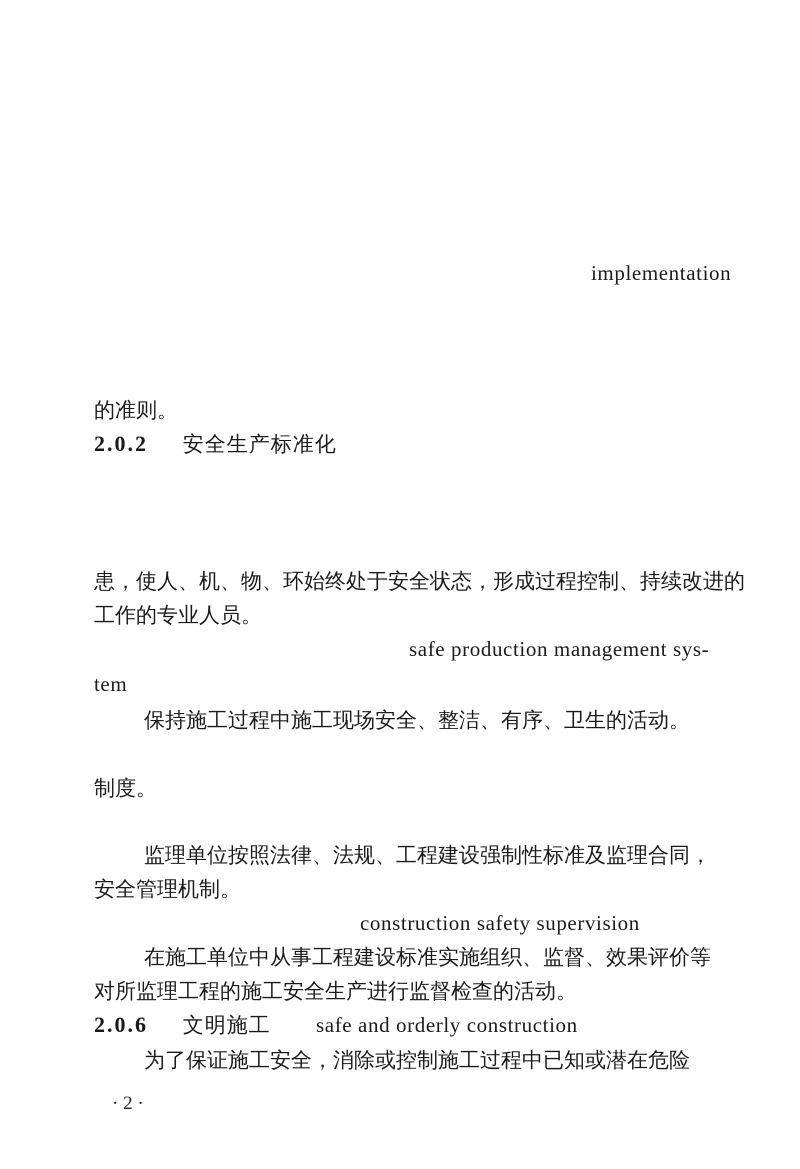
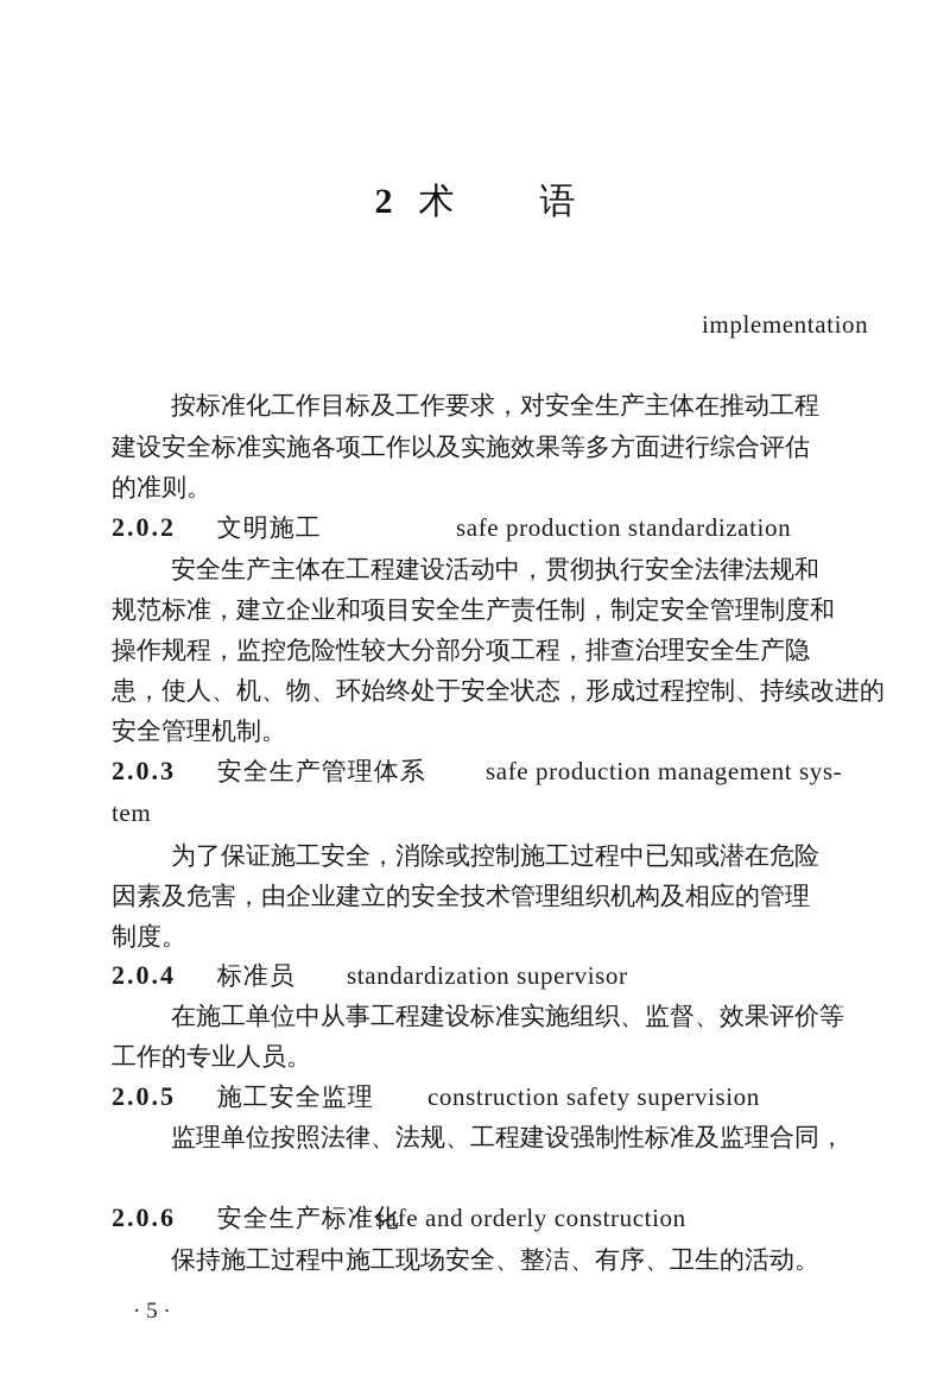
+ 2 术 语
  implementation
+ 按标准化工作目标及工作要求，对安全生产主体在推动工程
+ 建设安全标准实施各项工作以及实施效果等多方面进行综合评估
  的准则。
- 2.0.2 安全生产标准化
+ 2.0.2 文明施工
+ safe production standardization
+ 安全生产主体在工程建设活动中，贯彻执行安全法律法规和
+ 规范标准，建立企业和项目安全生产责任制，制定安全管理制度和
+ 操作规程，监控危险性较大分部分项工程，排查治理安全生产隐
  患，使人、机、物、环始终处于安全状态，形成过程控制、持续改进的
- 工作的专业人员。
+ 安全管理机制。
+ 2.0.3 安全生产管理体系
  safe production management sys-
  tem
- 保持施工过程中施工现场安全、整洁、有序、卫生的活动。
+ 为了保证施工安全，消除或控制施工过程中已知或潜在危险
+ 因素及危害，由企业建立的安全技术管理组织机构及相应的管理
  制度。
+ 2.0.4 标准员
+ standardization supervisor
- 监理单位按照法律、法规、工程建设强制性标准及监理合同，
+ 在施工单位中从事工程建设标准实施组织、监督、效果评价等
- 安全管理机制。
+ 工作的专业人员。
+ 2.0.5 施工安全监理
  construction safety supervision
- 在施工单位中从事工程建设标准实施组织、监督、效果评价等
+ 监理单位按照法律、法规、工程建设强制性标准及监理合同，
- 对所监理工程的施工安全生产进行监督检查的活动。
- 2.0.6 文明施工
+ 2.0.6 安全生产标准化
  safe and orderly construction
- 为了保证施工安全，消除或控制施工过程中已知或潜在危险
+ 保持施工过程中施工现场安全、整洁、有序、卫生的活动。
- · 2 ·
+ · 5 ·
